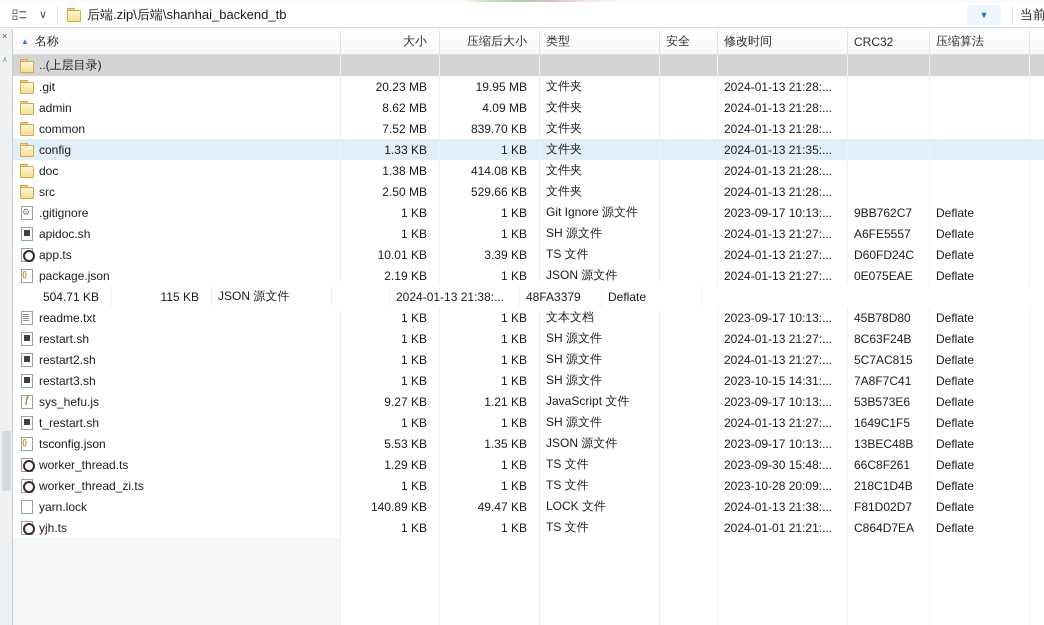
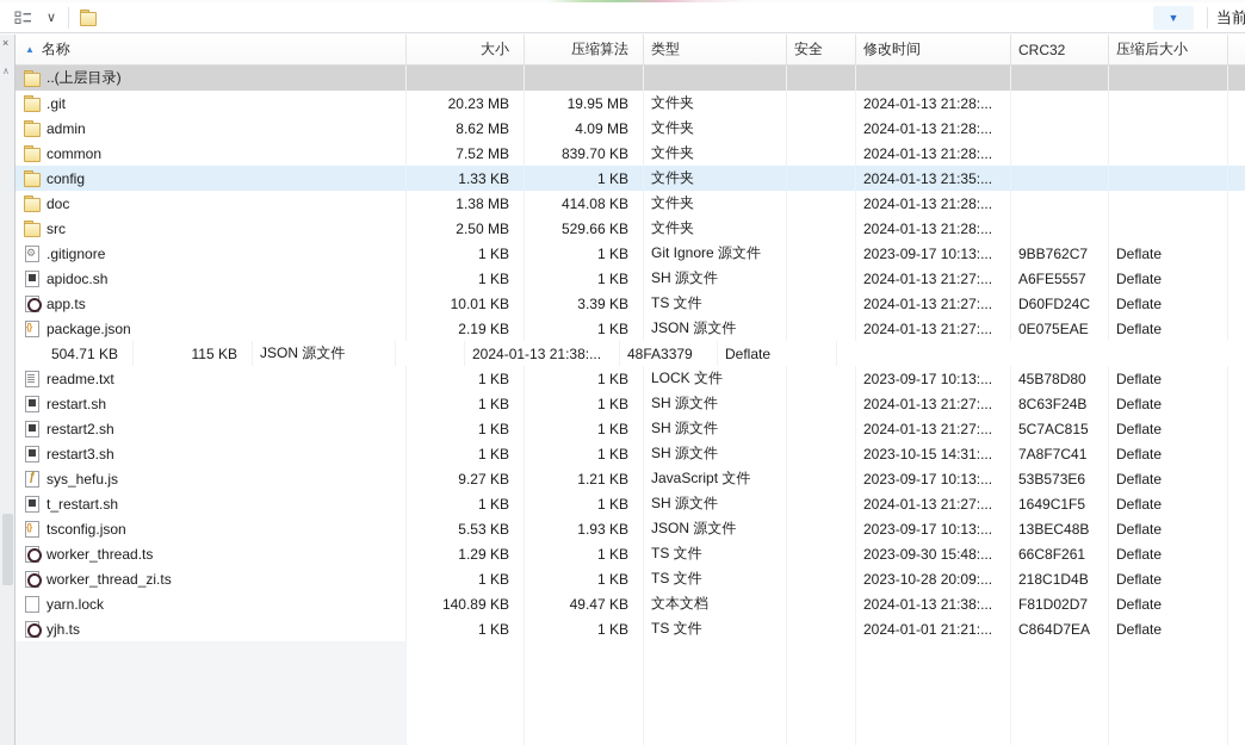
  ∨
- 后端.zip\后端\shanhai_backend_tb
  ▼
  ×
  ∧
  ▲
  名称
  大小
- 压缩后大小
+ 压缩算法
  类型
  安全
  修改时间
  CRC32
- 压缩算法
+ 压缩后大小
  ..(上层目录)
  .git
  20.23 MB
  19.95 MB
  文件夹
  2024-01-13 21:28:...
  admin
  8.62 MB
  4.09 MB
  文件夹
  2024-01-13 21:28:...
  common
  7.52 MB
  839.70 KB
  文件夹
  2024-01-13 21:28:...
  config
  1.33 KB
  1 KB
  文件夹
  2024-01-13 21:35:...
  doc
  1.38 MB
  414.08 KB
  文件夹
  2024-01-13 21:28:...
  src
  2.50 MB
  529.66 KB
  文件夹
  2024-01-13 21:28:...
  .gitignore
  1 KB
  1 KB
  Git Ignore 源文件
  2023-09-17 10:13:...
  9BB762C7
  Deflate
  apidoc.sh
  1 KB
  1 KB
  SH 源文件
  2024-01-13 21:27:...
  A6FE5557
  Deflate
  app.ts
  10.01 KB
  3.39 KB
  TS 文件
  2024-01-13 21:27:...
  D60FD24C
  Deflate
  package.json
  2.19 KB
  1 KB
  JSON 源文件
  2024-01-13 21:27:...
  0E075EAE
  Deflate
  504.71 KB
  115 KB
  JSON 源文件
  2024-01-13 21:38:...
  48FA3379
  Deflate
  readme.txt
  1 KB
  1 KB
- 文本文档
+ LOCK 文件
  2023-09-17 10:13:...
  45B78D80
  Deflate
  restart.sh
  1 KB
  1 KB
  SH 源文件
  2024-01-13 21:27:...
  8C63F24B
  Deflate
  restart2.sh
  1 KB
  1 KB
  SH 源文件
  2024-01-13 21:27:...
  5C7AC815
  Deflate
  restart3.sh
  1 KB
  1 KB
  SH 源文件
  2023-10-15 14:31:...
  7A8F7C41
  Deflate
  sys_hefu.js
  9.27 KB
  1.21 KB
  JavaScript 文件
  2023-09-17 10:13:...
  53B573E6
  Deflate
  t_restart.sh
  1 KB
  1 KB
  SH 源文件
  2024-01-13 21:27:...
  1649C1F5
  Deflate
  tsconfig.json
  5.53 KB
- 1.35 KB
+ 1.93 KB
  JSON 源文件
  2023-09-17 10:13:...
  13BEC48B
  Deflate
  worker_thread.ts
  1.29 KB
  1 KB
  TS 文件
  2023-09-30 15:48:...
  66C8F261
  Deflate
  worker_thread_zi.ts
  1 KB
  1 KB
  TS 文件
  2023-10-28 20:09:...
  218C1D4B
  Deflate
  yarn.lock
  140.89 KB
  49.47 KB
- LOCK 文件
+ 文本文档
  2024-01-13 21:38:...
  F81D02D7
  Deflate
  yjh.ts
  1 KB
  1 KB
  TS 文件
  2024-01-01 21:21:...
  C864D7EA
  Deflate
